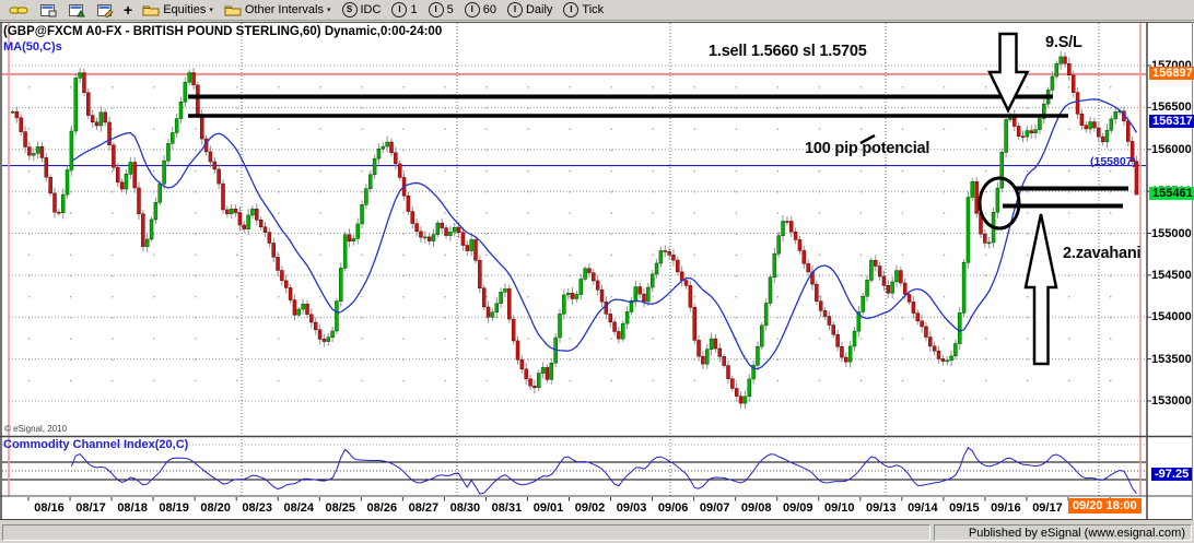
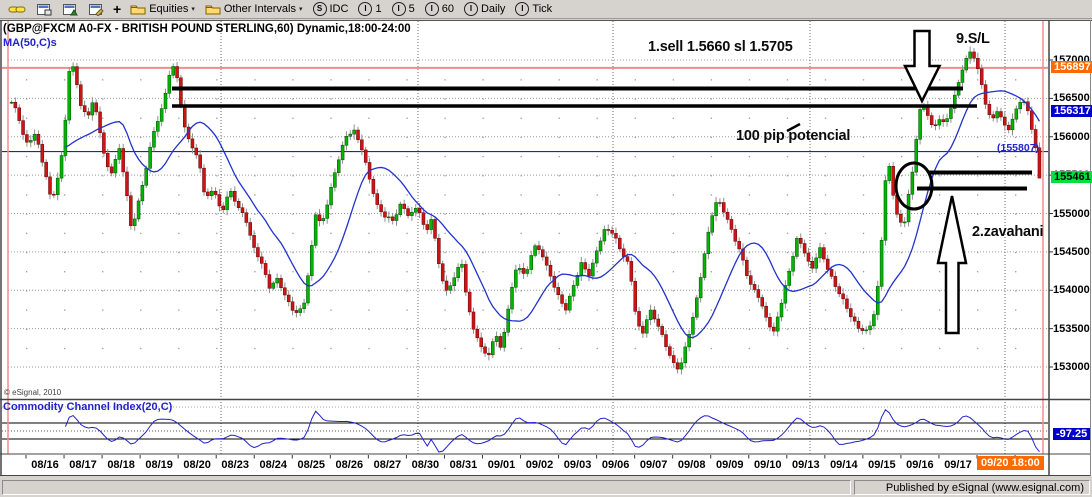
  +
  Equities
  Other Intervals
  S
  IDC
  I
  1
  I
  5
  I
  60
  I
  Daily
  I
  Tick
- (GBP@FXCM A0-FX - BRITISH POUND STERLING,60) Dynamic,0:00-24:00
+ (GBP@FXCM A0-FX - BRITISH POUND STERLING,60) Dynamic,18:00-24:00
  MA(50,C)s
  © eSignal, 2010
  Commodity Channel Index(20,C)
  1.sell 1.5660 sl 1.5705
  9.S/L
  100 pip potencial
  2.zavahani
  (155807)
  156500
  156000
  155000
  154500
  154000
  153500
  153000
  156897
  156317
  155461
  -97.25
  08/16
  08/17
  08/18
  08/19
  08/20
  08/23
  08/24
  08/25
  08/26
  08/27
  08/30
  08/31
  09/01
  09/02
  09/03
  09/06
  09/07
  09/08
  09/09
  09/10
  09/13
  09/14
  09/15
  09/16
  09/17
  09/20 18:00
  Published by eSignal (www.esignal.com)
